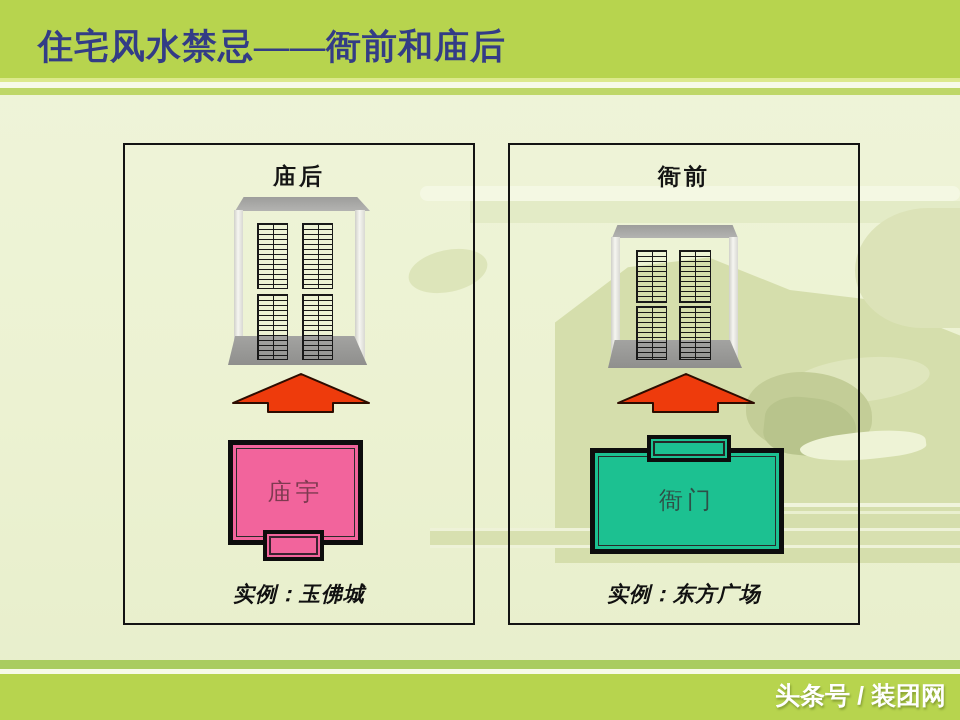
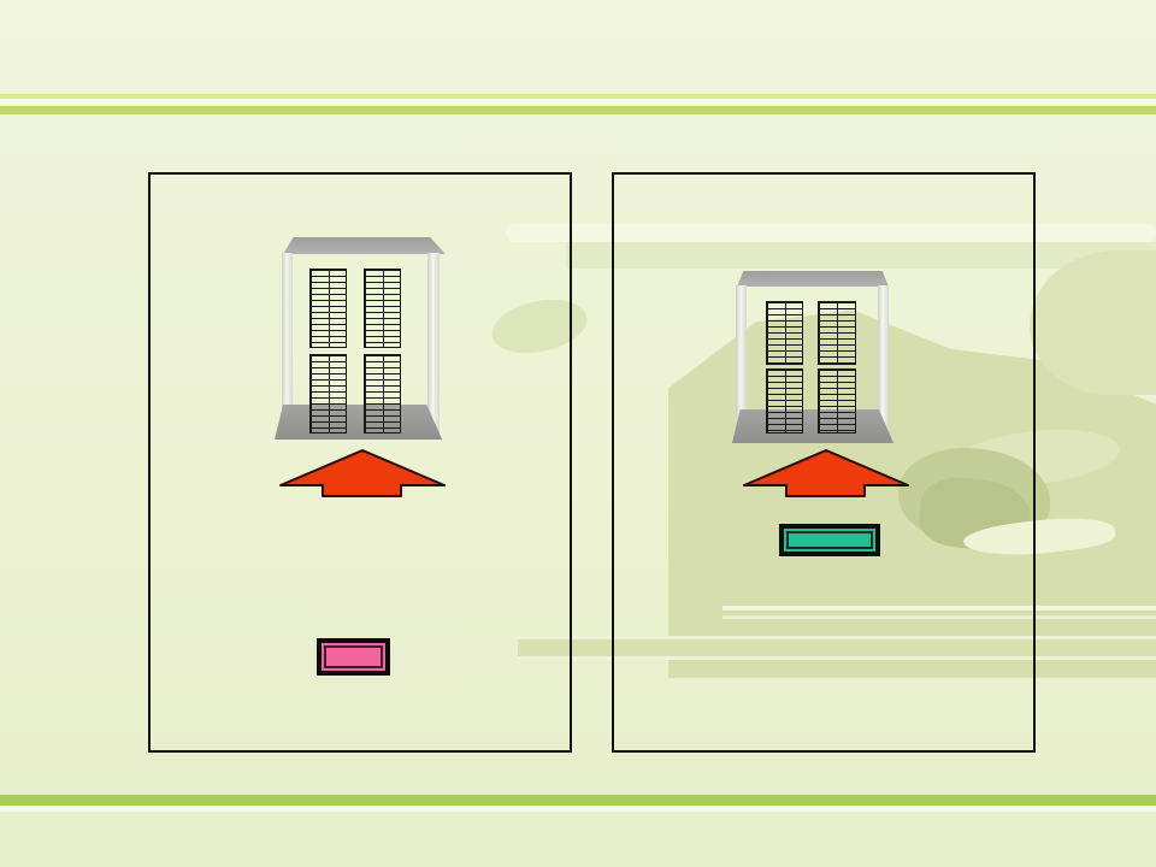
- 住宅风水禁忌——衙前和庙后
- 庙后
- 庙宇
- 实例：玉佛城
- 衙前
- 衙门
- 实例：东方广场
- 头条号 / 装团网
